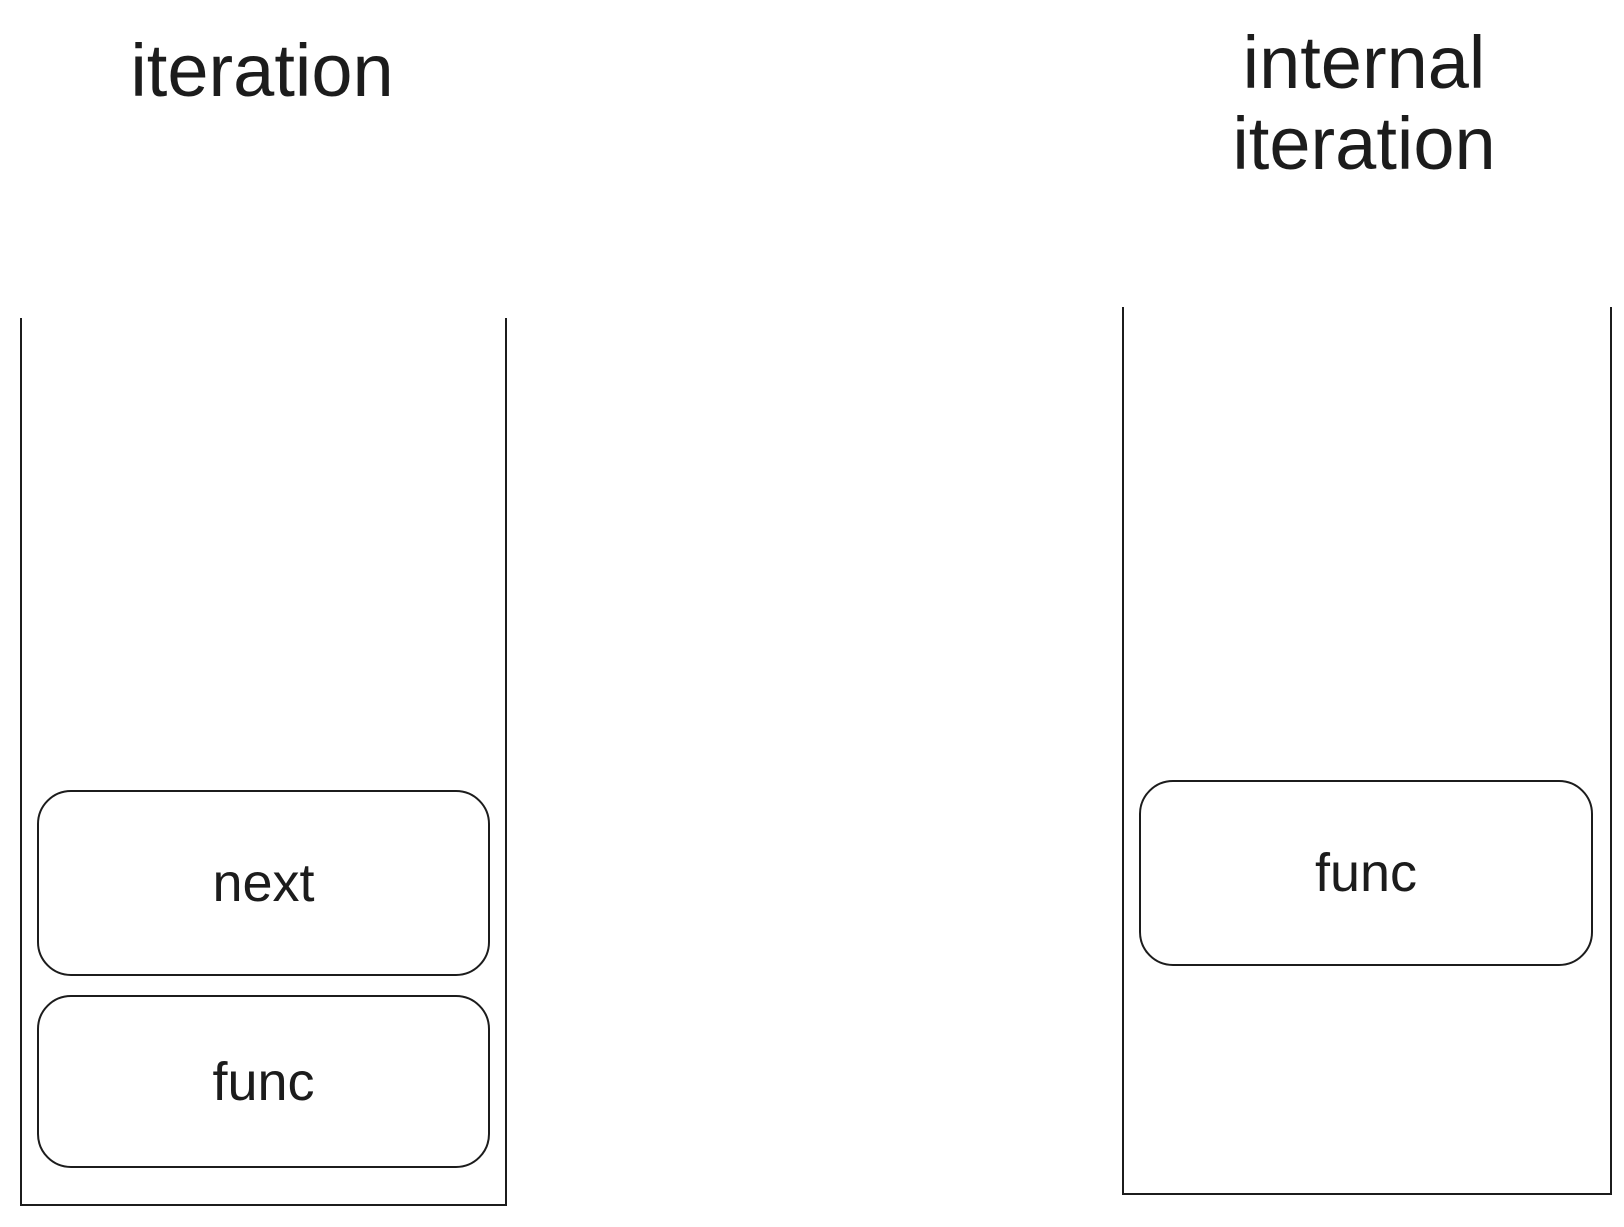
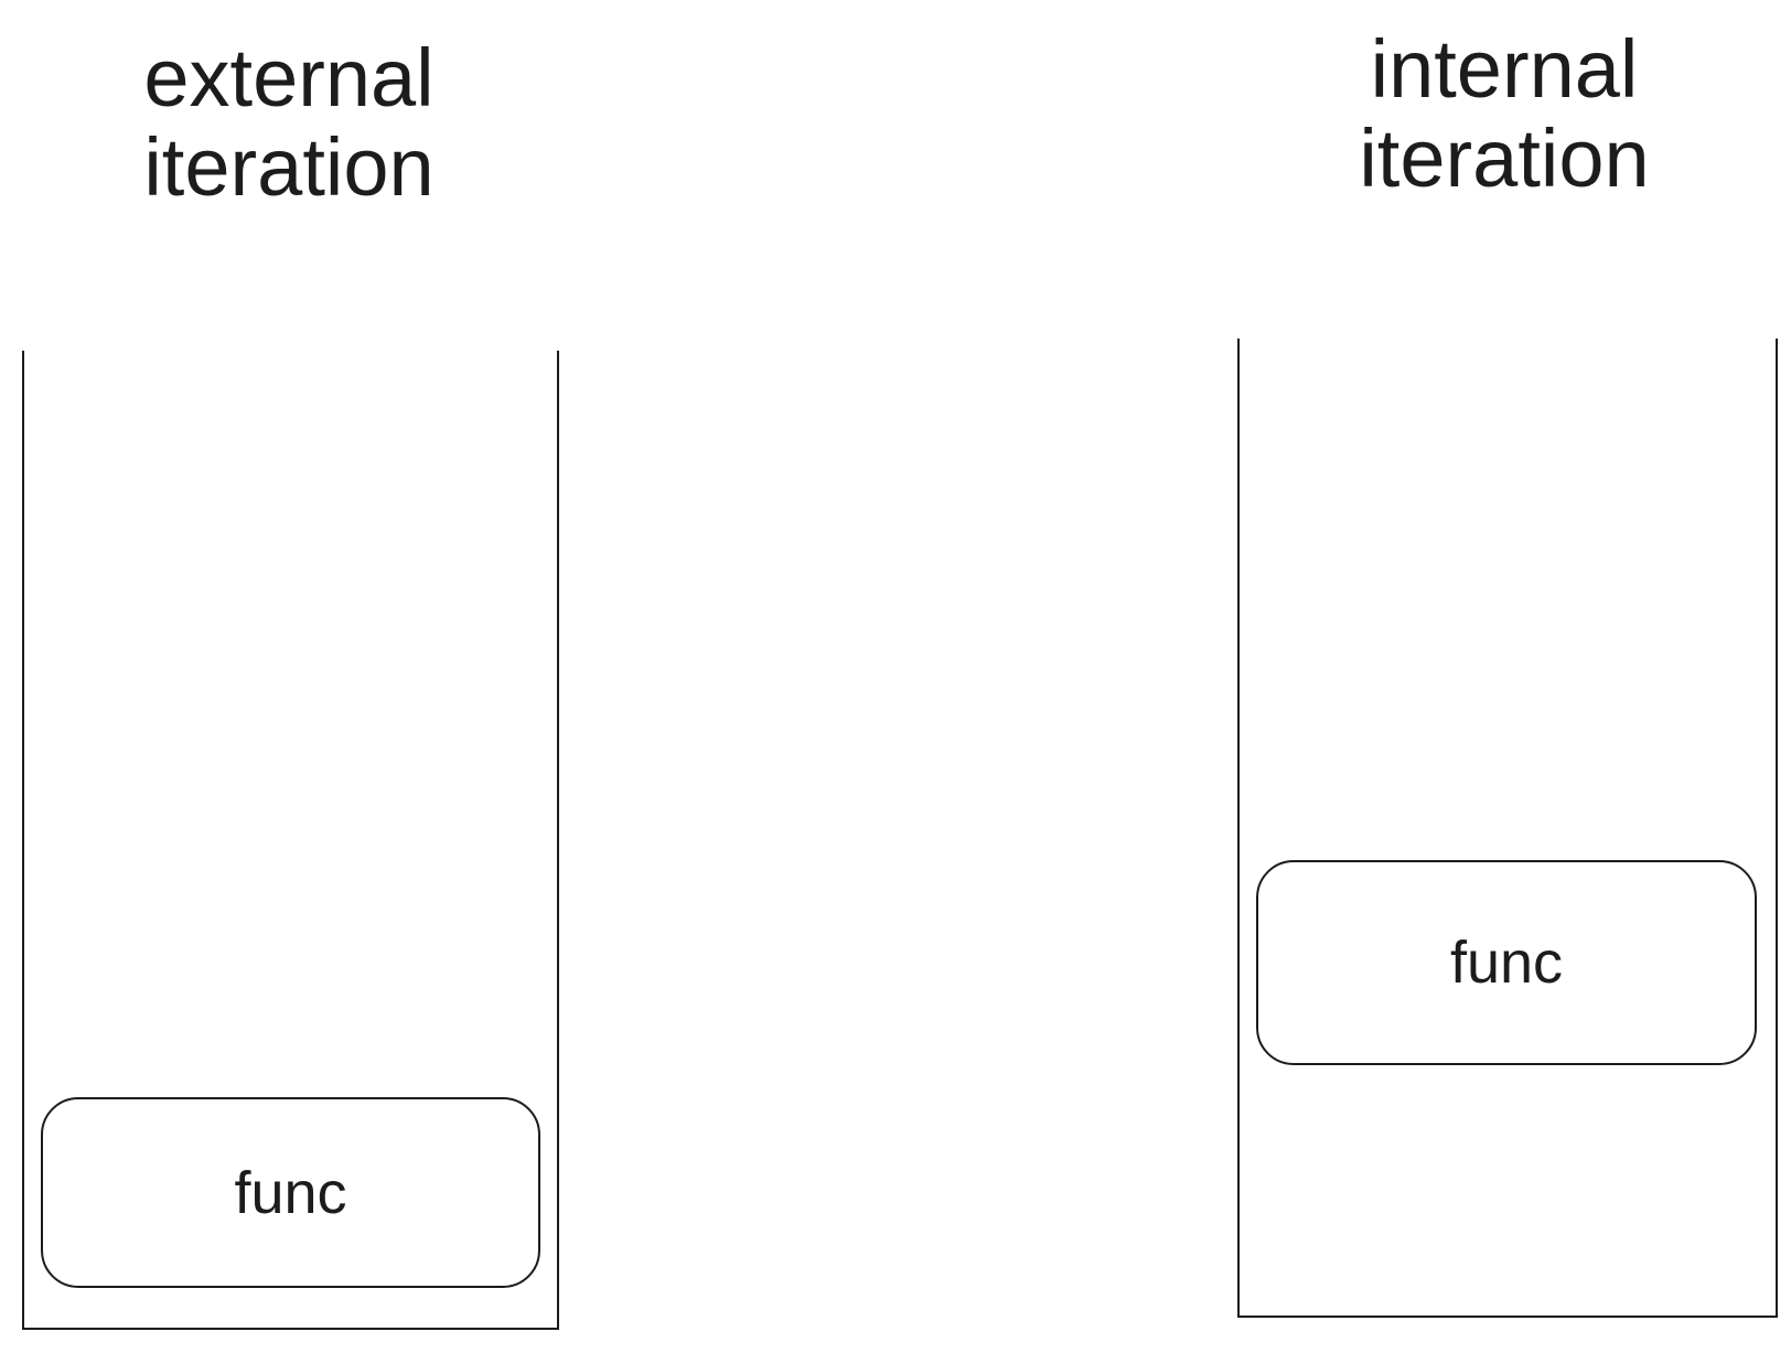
+ external
  iteration
  internal
  iteration
- next
  func
  func
